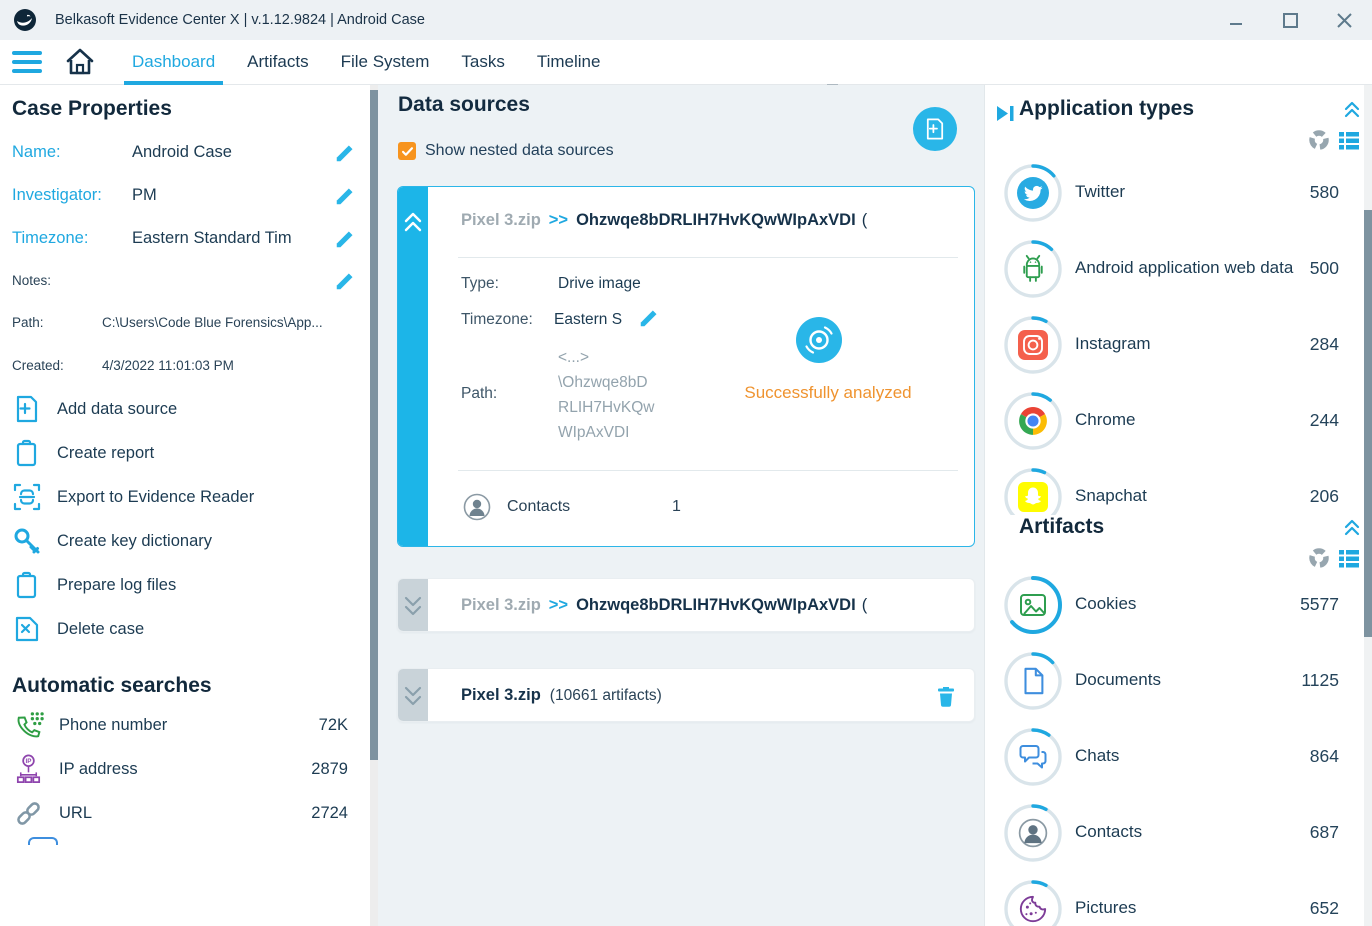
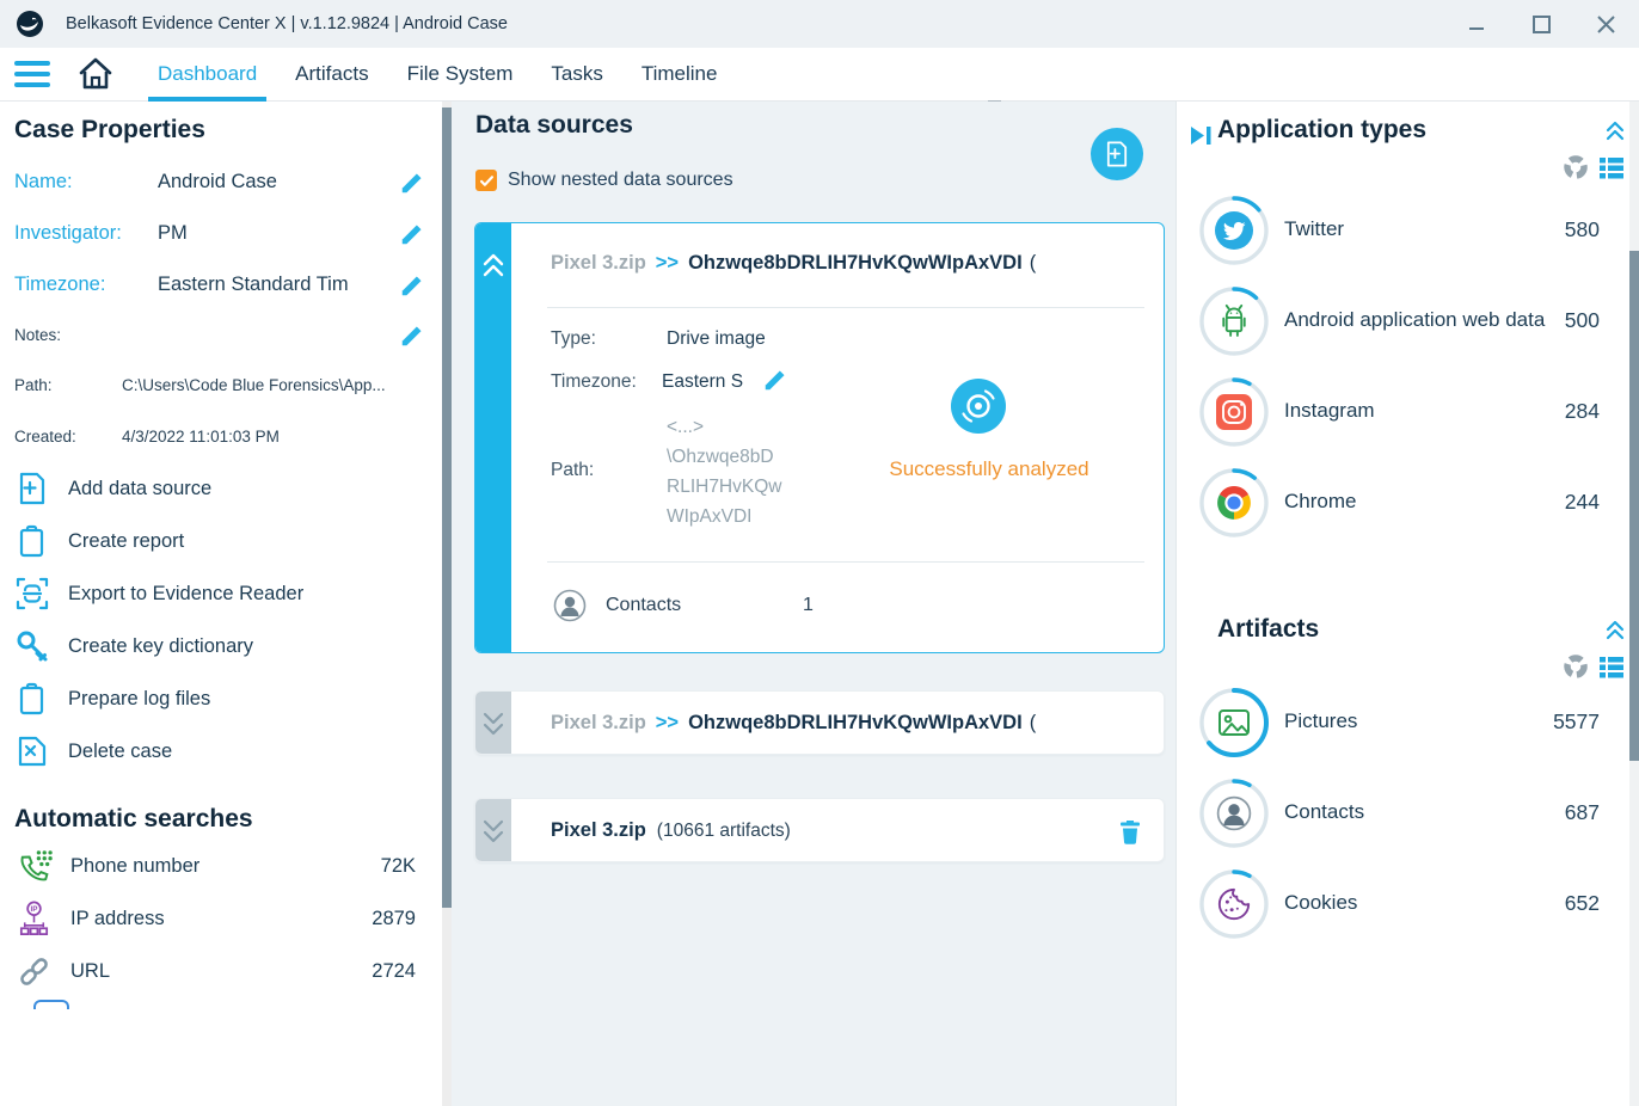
  Belkasoft Evidence Center X | v.1.12.9824 | Android Case
  Dashboard
  Artifacts
  File System
  Tasks
  Timeline
  Case Properties
  Name:
  Android Case
  Investigator:
  PM
  Timezone:
  Eastern Standard Tim
  Notes:
  Path:
  C:\Users\Code Blue Forensics\App...
  Created:
  4/3/2022 11:01:03 PM
  Add data source
  Create report
  Export to Evidence Reader
  Create key dictionary
  Prepare log files
  Delete case
  Automatic searches
  Phone number
  72K
  IP address
  2879
  URL
  2724
  Data sources
  Show nested data sources
  Pixel 3.zip >> Ohzwqe8bDRLIH7HvKQwWIpAxVDI (
  Type:
  Drive image
  Timezone:
  Eastern S
  Path:
  <...>
  \Ohzwqe8bD
  RLIH7HvKQw
  WIpAxVDI
  Successfully analyzed
  Contacts
  1
  Pixel 3.zip >> Ohzwqe8bDRLIH7HvKQwWIpAxVDI (
  Pixel 3.zip (10661 artifacts)
  Application types
  Twitter
  580
  Android application web data
  500
  Instagram
  284
  Chrome
  244
- Snapchat
- 206
  Artifacts
- Cookies
+ Pictures
  5577
- Documents
- 1125
- Chats
- 864
  Contacts
  687
- Pictures
+ Cookies
  652
